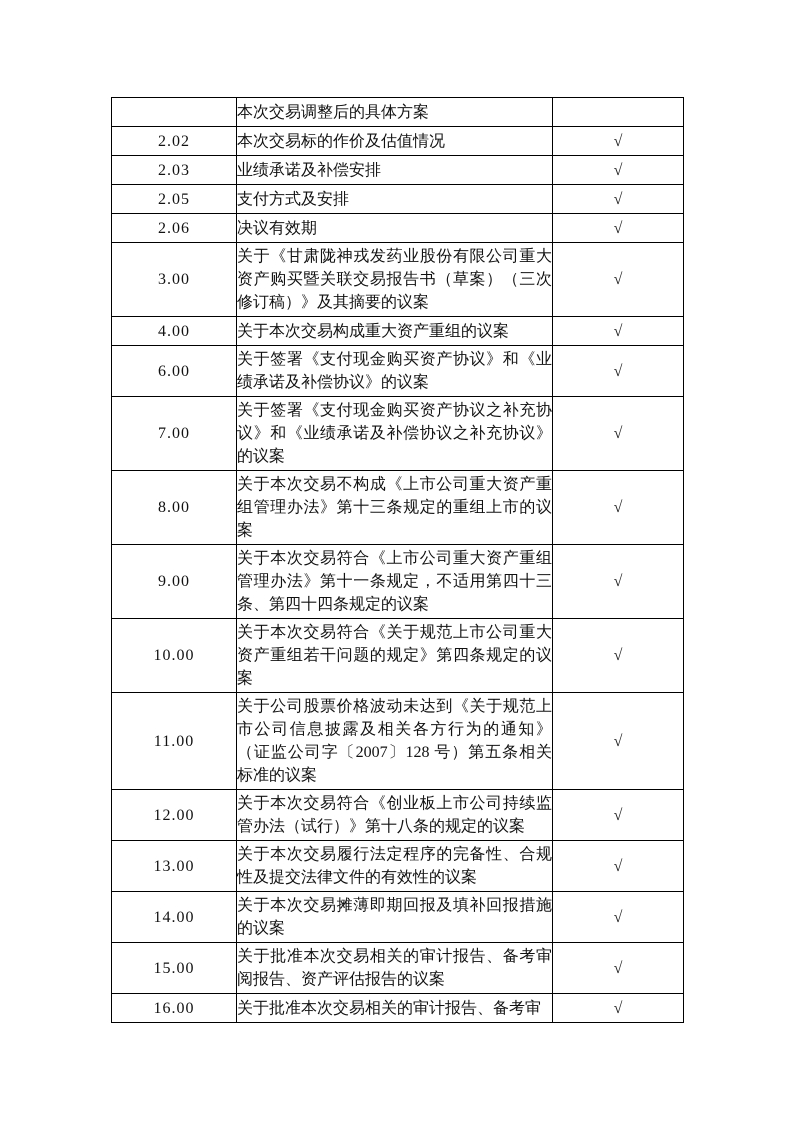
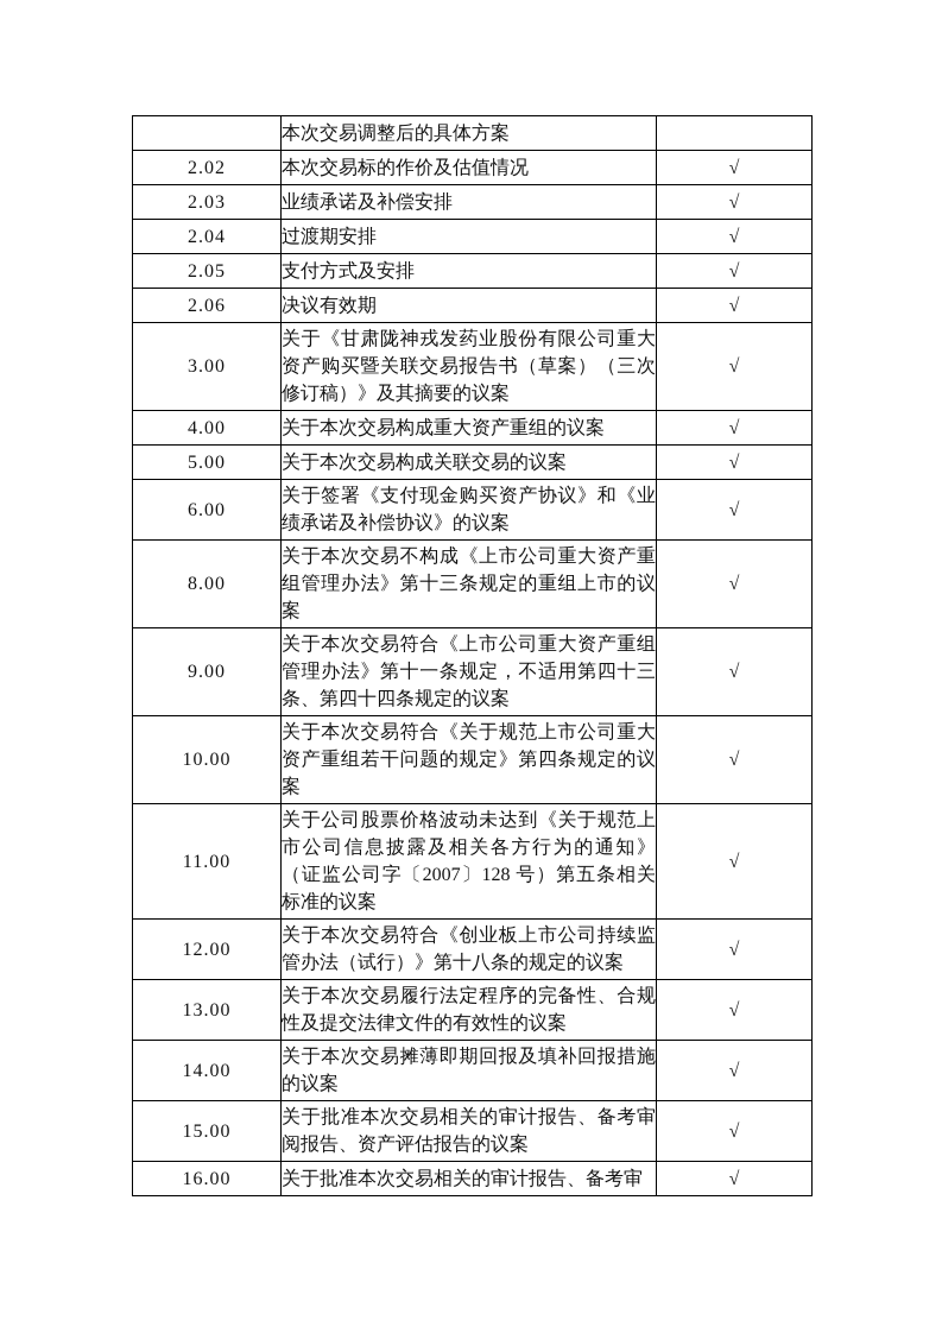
  	本次交易调整后的具体方案
  2.02	本次交易标的作价及估值情况	√
  2.03	业绩承诺及补偿安排	√
+ 2.04	过渡期安排	√
  2.05	支付方式及安排	√
  2.06	决议有效期	√
  3.00	关于《甘肃陇神戎发药业股份有限公司重大资产购买暨关联交易报告书（草案）（三次修订稿）》及其摘要的议案	√
  4.00	关于本次交易构成重大资产重组的议案	√
+ 5.00	关于本次交易构成关联交易的议案	√
  6.00	关于签署《支付现金购买资产协议》和《业绩承诺及补偿协议》的议案	√
- 7.00	关于签署《支付现金购买资产协议之补充协议》和《业绩承诺及补偿协议之补充协议》的议案	√
  8.00	关于本次交易不构成《上市公司重大资产重组管理办法》第十三条规定的重组上市的议案	√
  9.00	关于本次交易符合《上市公司重大资产重组管理办法》第十一条规定，不适用第四十三条、第四十四条规定的议案	√
  10.00	关于本次交易符合《关于规范上市公司重大资产重组若干问题的规定》第四条规定的议案	√
  11.00	关于公司股票价格波动未达到《关于规范上市公司信息披露及相关各方行为的通知》（证监公司字〔2007〕128 号）第五条相关标准的议案	√
  12.00	关于本次交易符合《创业板上市公司持续监管办法（试行）》第十八条的规定的议案	√
  13.00	关于本次交易履行法定程序的完备性、合规性及提交法律文件的有效性的议案	√
  14.00	关于本次交易摊薄即期回报及填补回报措施的议案	√
  15.00	关于批准本次交易相关的审计报告、备考审阅报告、资产评估报告的议案	√
  16.00	关于批准本次交易相关的审计报告、备考审	√
